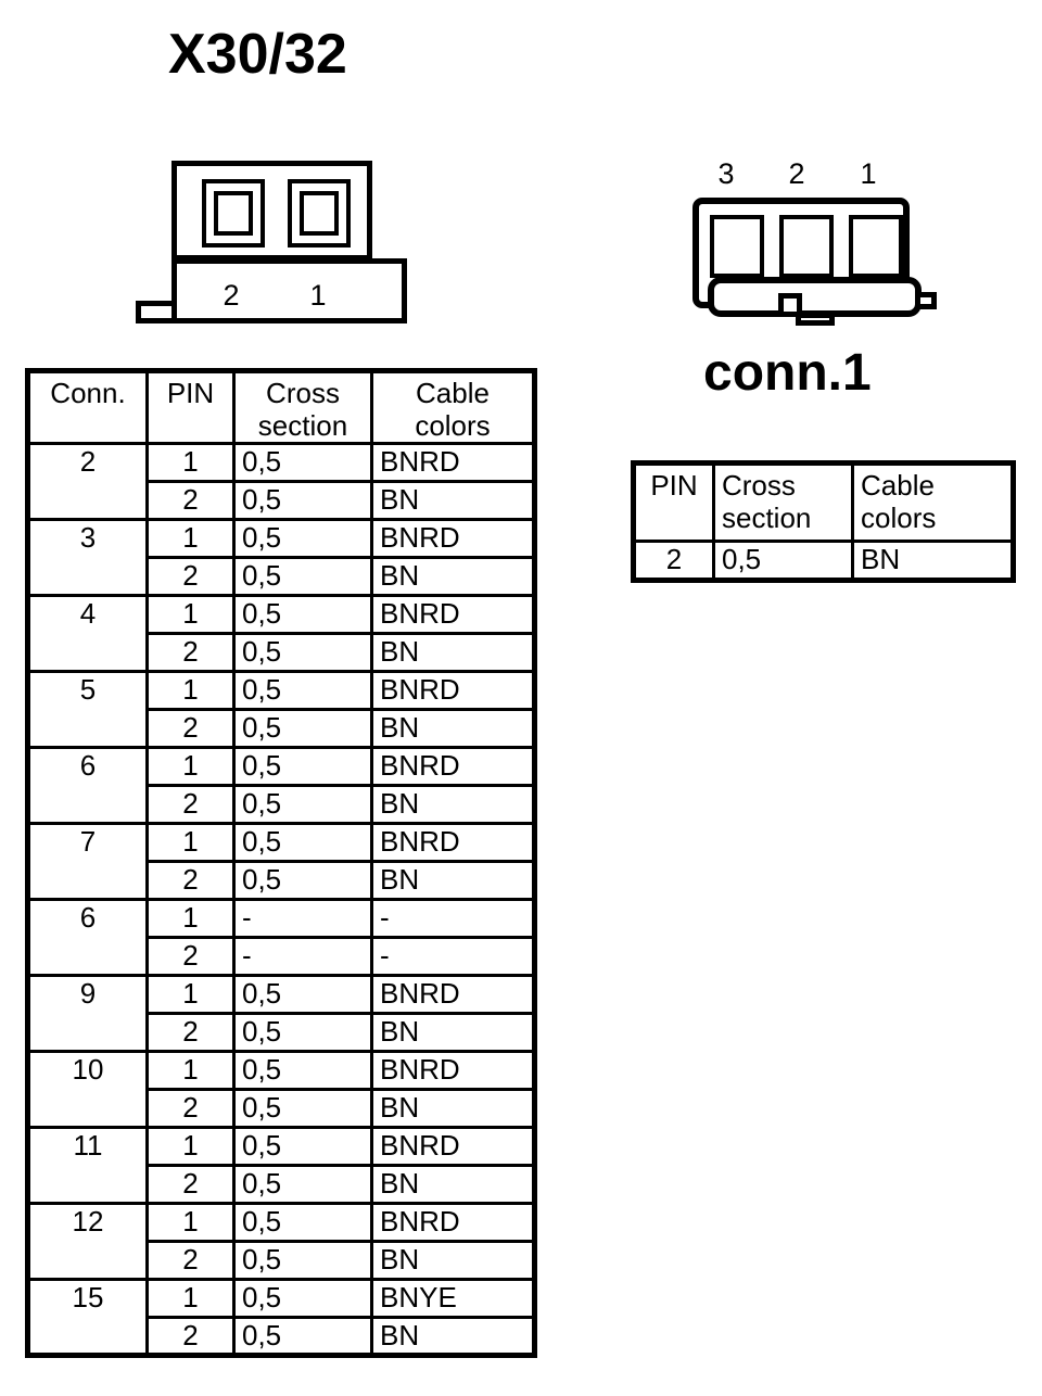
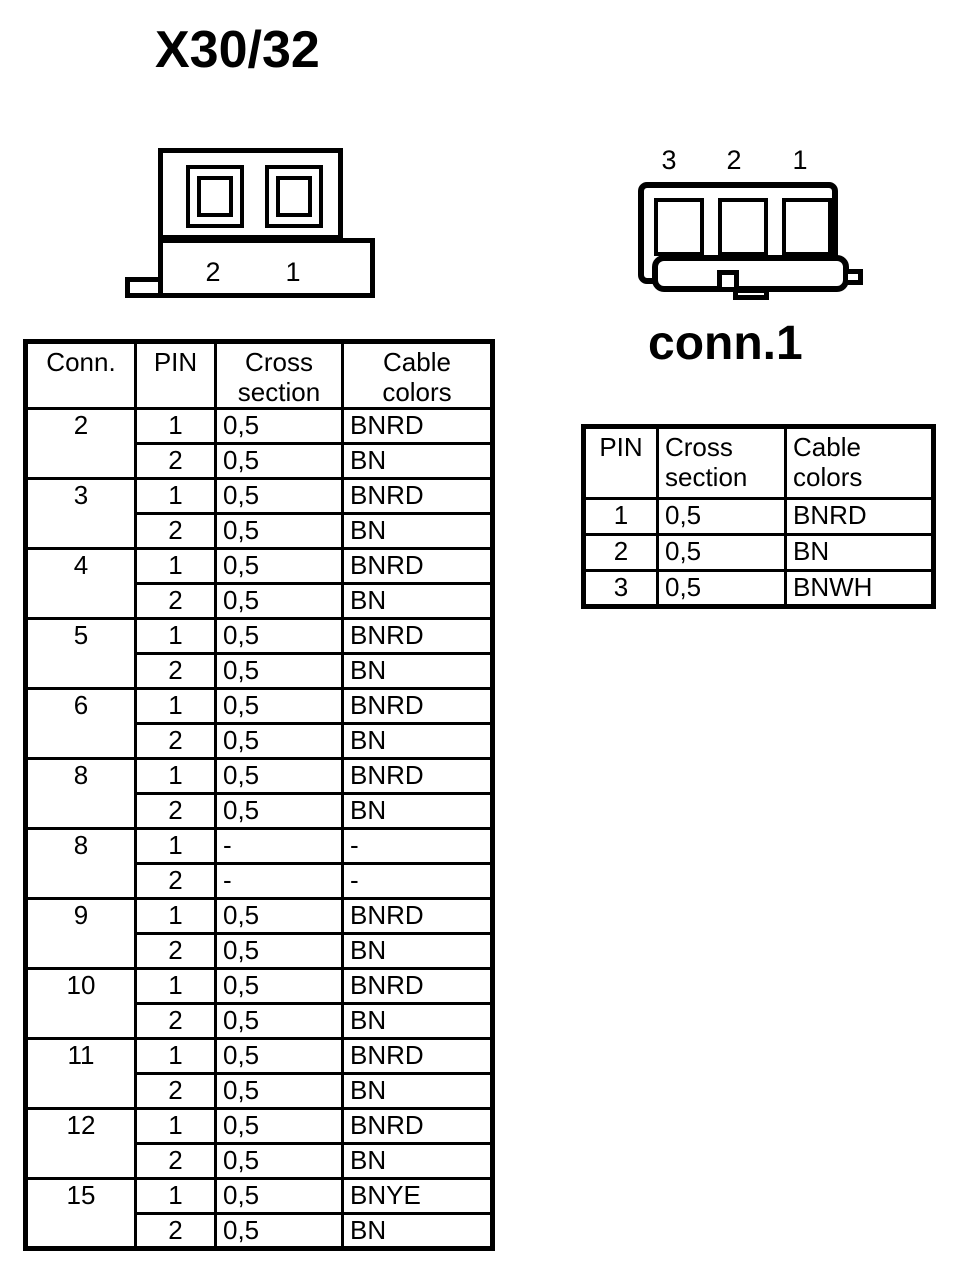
  X30/32
  2
  1
  3
  2
  1
  conn.1
  Conn.	PIN	Cross section	Cable colors
  2	1	0,5	BNRD
  2	0,5	BN
  3	1	0,5	BNRD
  2	0,5	BN
  4	1	0,5	BNRD
  2	0,5	BN
  5	1	0,5	BNRD
  2	0,5	BN
  6	1	0,5	BNRD
  2	0,5	BN
- 7	1	0,5	BNRD
+ 8	1	0,5	BNRD
  2	0,5	BN
- 6	1	-	-
+ 8	1	-	-
  2	-	-
  9	1	0,5	BNRD
  2	0,5	BN
  10	1	0,5	BNRD
  2	0,5	BN
  11	1	0,5	BNRD
  2	0,5	BN
  12	1	0,5	BNRD
  2	0,5	BN
  15	1	0,5	BNYE
  2	0,5	BN
  PIN	Cross section	Cable colors
+ 1	0,5	BNRD
  2	0,5	BN
+ 3	0,5	BNWH
